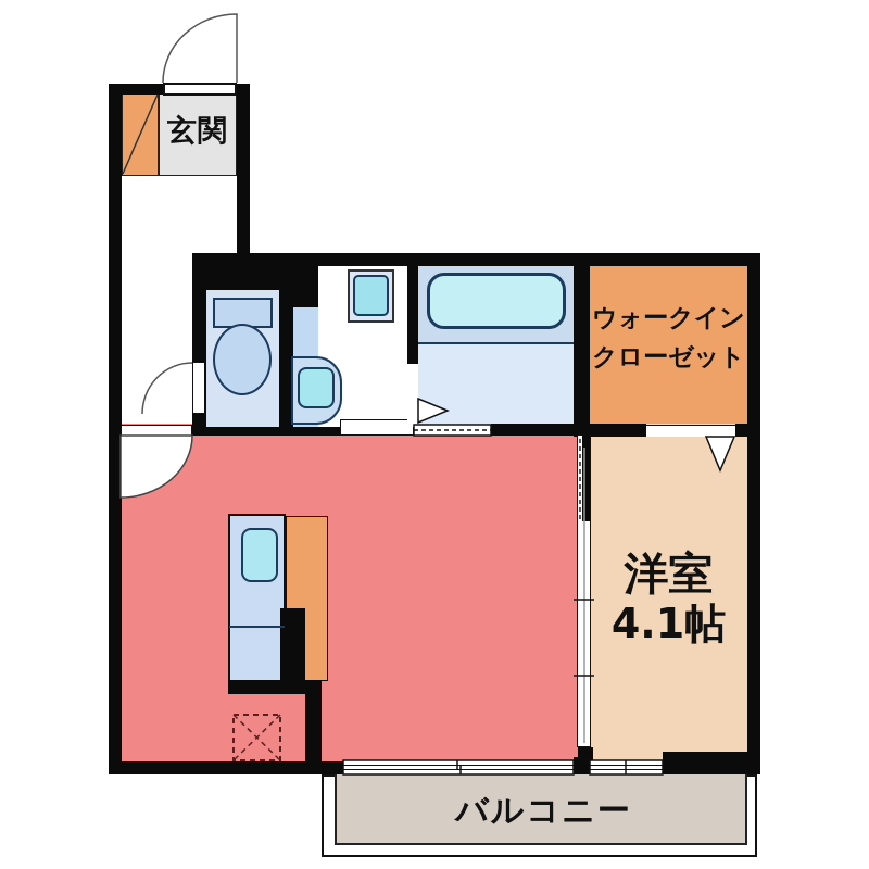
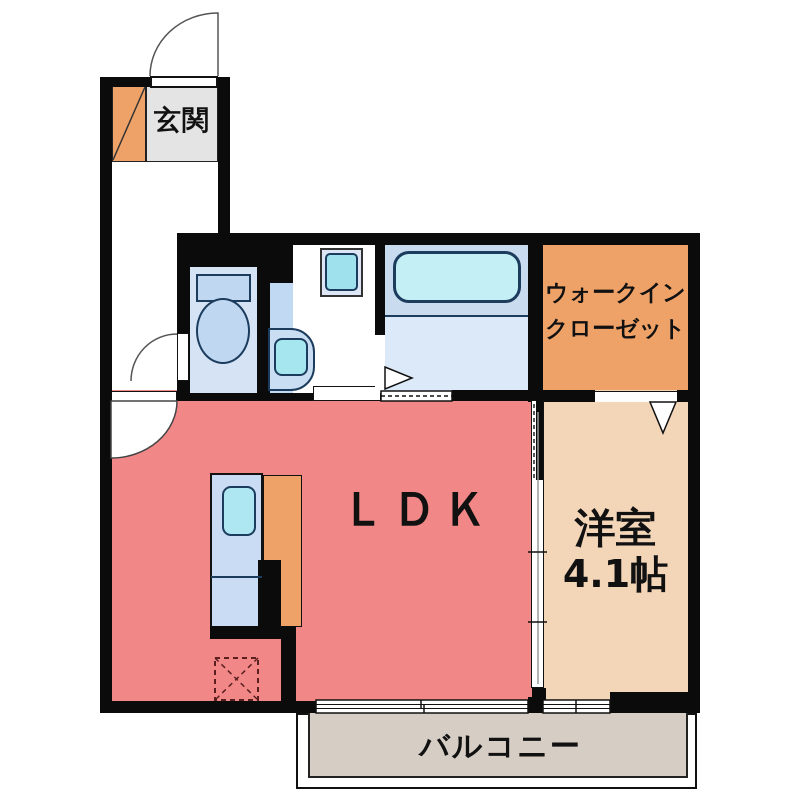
  玄関
  ウォークイン
  クローゼット
+ ＬＤＫ
  洋室
  4.1帖
  バルコニー
